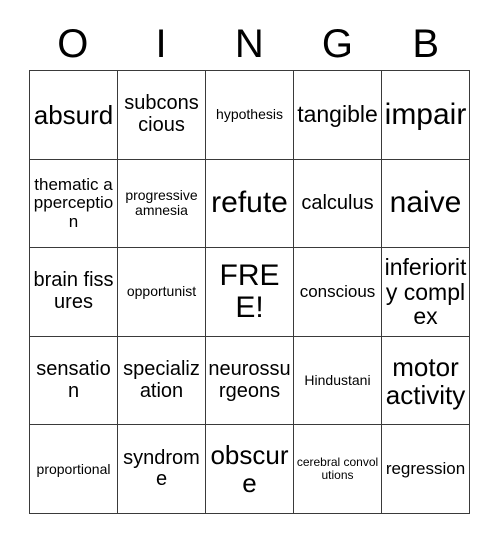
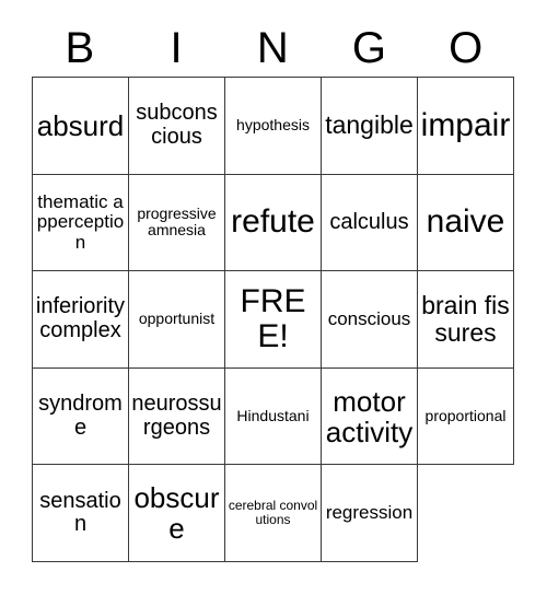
- O
+ B
  I
  N
  G
- B
+ O
  absurd
  subconscious
  hypothesis
  tangible
  impair
  thematic apperception
  progressive amnesia
  refute
  calculus
  naive
- brain fissures
+ inferiority complex
  opportunist
  FREE!
  conscious
- inferiority complex
+ brain fissures
- sensation
+ syndrome
- specialization
  neurossurgeons
  Hindustani
  motor activity
  proportional
- syndrome
+ sensation
  obscure
  cerebral convolutions
  regression
